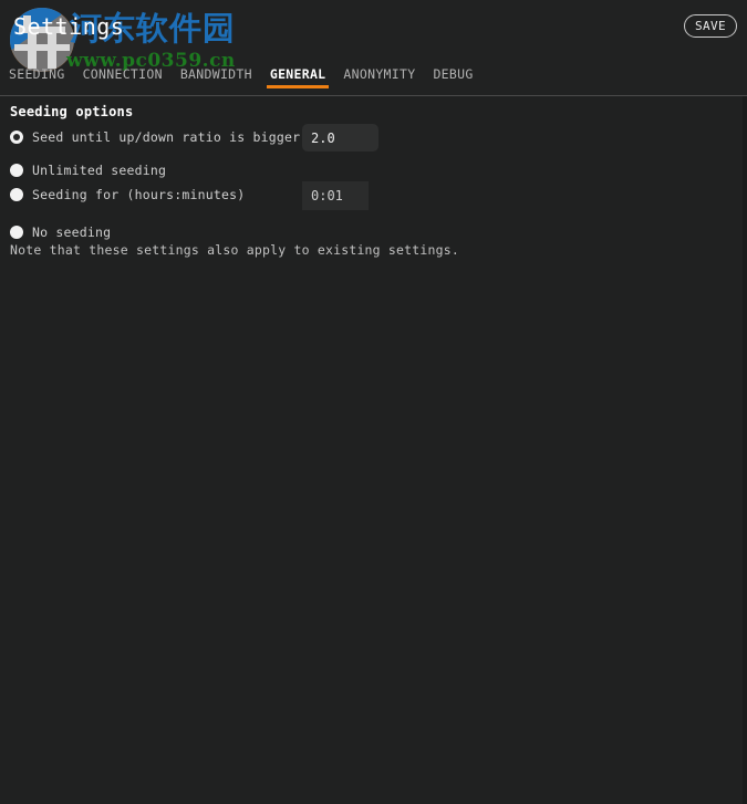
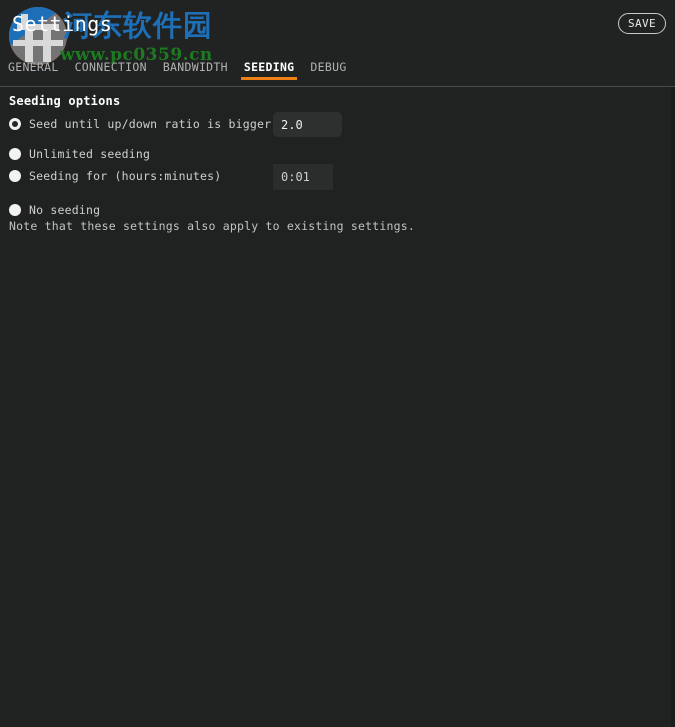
  河东软件园
  www.pc0359.cn
  Settings
  SAVE
- SEEDING
+ GENERAL
  CONNECTION
  BANDWIDTH
- GENERAL
+ SEEDING
- ANONYMITY
  DEBUG
  Seeding options
  Seed until up/down ratio is bigger
  2.0
  Unlimited seeding
  Seeding for (hours:minutes)
  0:01
  No seeding
  Note that these settings also apply to existing settings.
